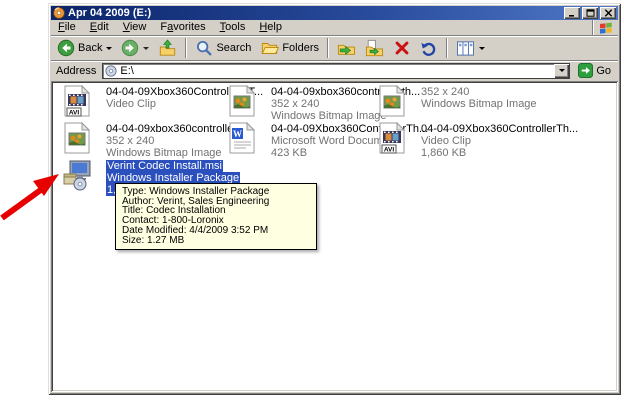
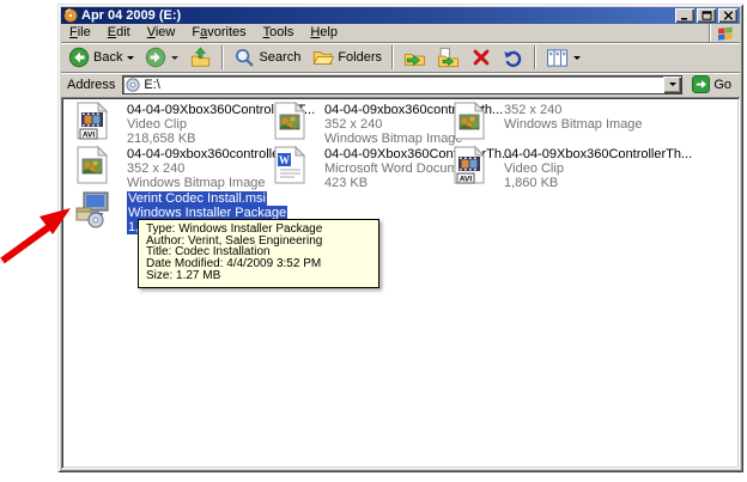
  Apr 04 2009 (E:)
  File
  Edit
  View
  Favorites
  Tools
  Help
  Back
  Search
  Folders
  Address
  E:\
  Go
  04-04-09Xbox360Control...
  Video Clip
+ 218,658 KB
  04-04-09xbox360contrh...
  352 x 240
  Windows Bitmap Imag
  352 x 240
  Windows Bitmap Image
  04-04-09xbox360controll
  352 x 240
  Windows Bitmap Image
  W
  04-04-09Xbox360ConrTh...
  Microsoft Word Docum
  423 KB
  04-04-09Xbox360ControllerTh...
  Video Clip
  1,860 KB
  Verint Codec Install.msi
  Windows Installer Package
  Type: Windows Installer Package
  Author: Verint, Sales Engineering
  Title: Codec Installation
- Contact: 1-800-Loronix
  Date Modified: 4/4/2009 3:52 PM
  Size: 1.27 MB
